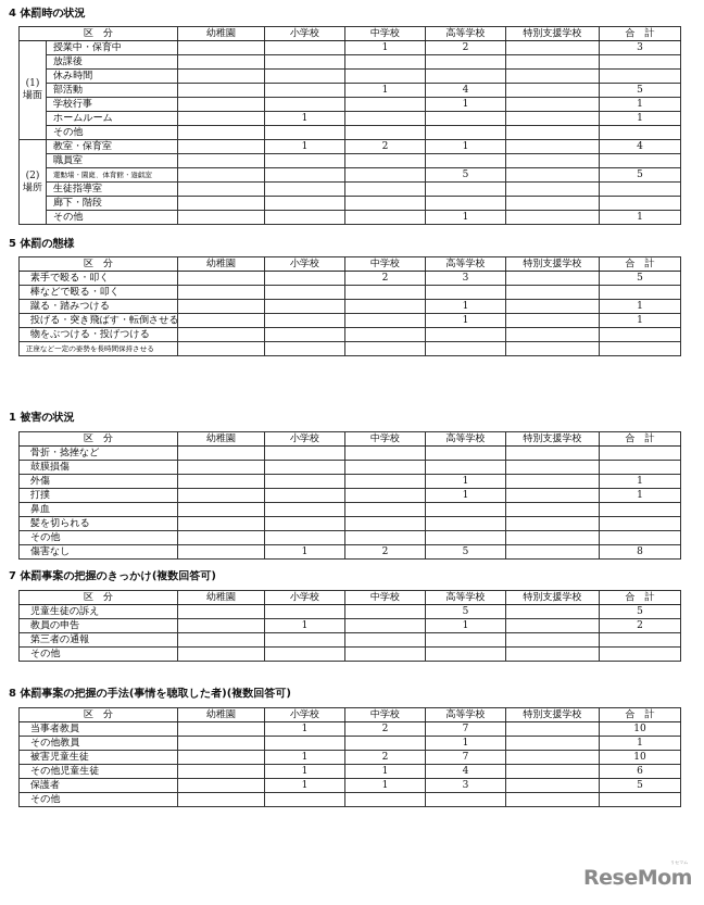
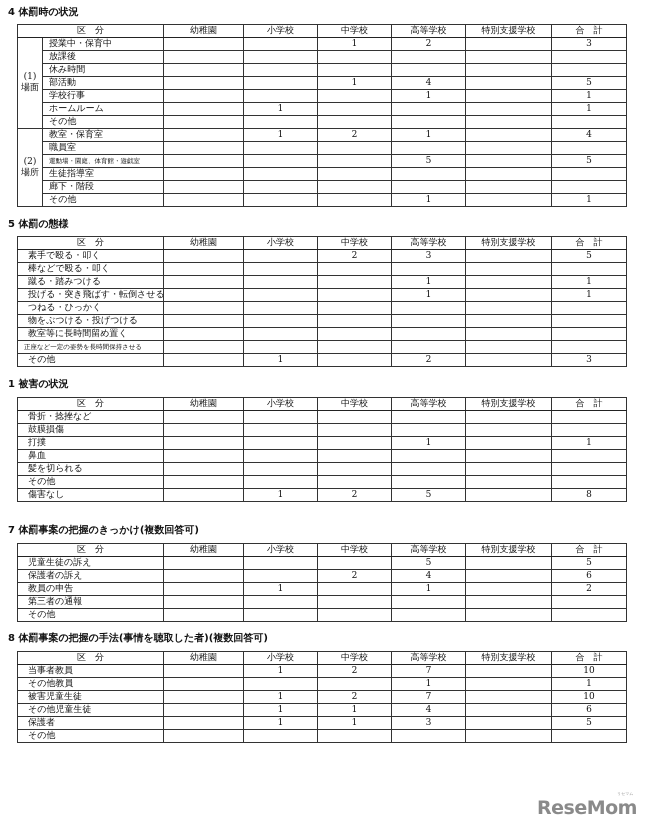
  4 体罰時の状況
  区 分	幼稚園	小学校	中学校	高等学校	特別支援学校	合 計
  (1)場面	授業中・保育中			1	2		3
  放課後
  休み時間
  部活動			1	4		5
  学校行事				1		1
  ホームルーム		1				1
  その他
  (2)場所	教室・保育室		1	2	1		4
  職員室
  運動場・園庭、体育館・遊戯室				5		5
  生徒指導室
  廊下・階段
  その他				1		1
  5 体罰の態様
  区 分	幼稚園	小学校	中学校	高等学校	特別支援学校	合 計
  素手で殴る・叩く			2	3		5
  棒などで殴る・叩く
  蹴る・踏みつける				1		1
  投げる・突き飛ばす・転倒させる				1		1
+ つねる・ひっかく
  物をぶつける・投げつける
+ 教室等に長時間留め置く
  正座など一定の姿勢を長時間保持させる
+ その他		1		2		3
  1 被害の状況
  区 分	幼稚園	小学校	中学校	高等学校	特別支援学校	合 計
  骨折・捻挫など
  鼓膜損傷
- 外傷				1		1
  打撲				1		1
  鼻血
  髪を切られる
  その他
  傷害なし		1	2	5		8
  7 体罰事案の把握のきっかけ(複数回答可)
  区 分	幼稚園	小学校	中学校	高等学校	特別支援学校	合 計
  児童生徒の訴え				5		5
+ 保護者の訴え			2	4		6
  教員の申告		1		1		2
  第三者の通報
  その他
  8 体罰事案の把握の手法(事情を聴取した者)(複数回答可)
  区 分	幼稚園	小学校	中学校	高等学校	特別支援学校	合 計
  当事者教員		1	2	7		10
  その他教員				1		1
  被害児童生徒		1	2	7		10
  その他児童生徒		1	1	4		6
  保護者		1	1	3		5
  その他
  ReseMom
